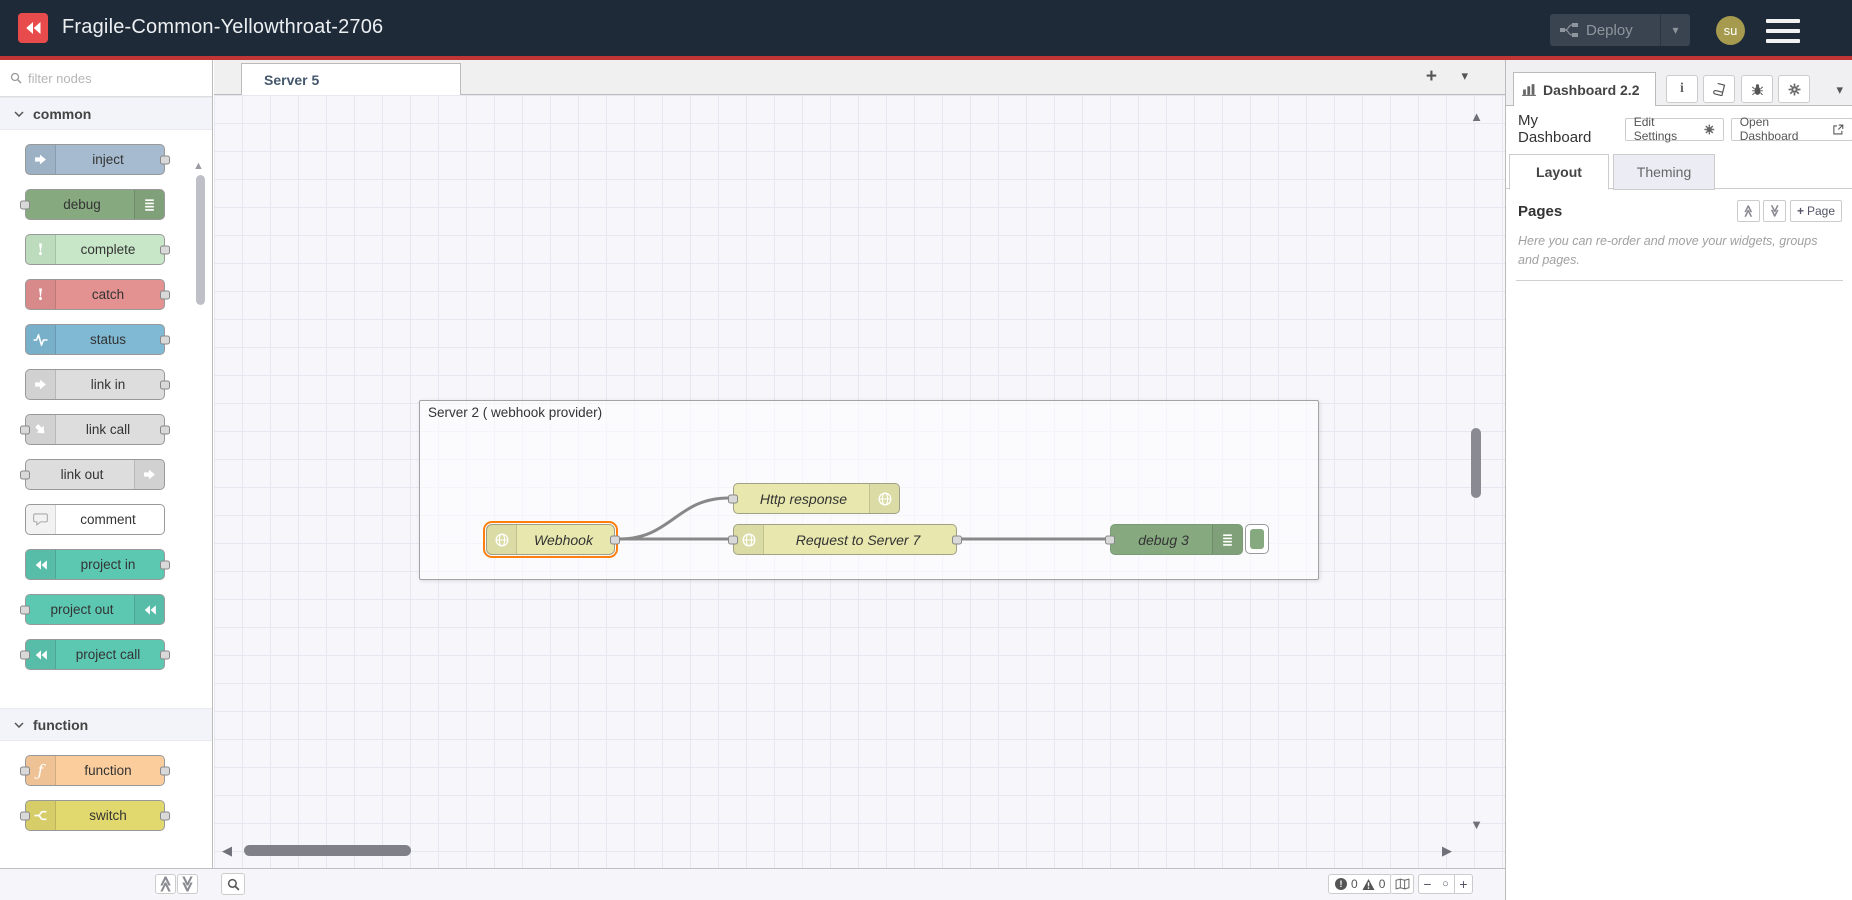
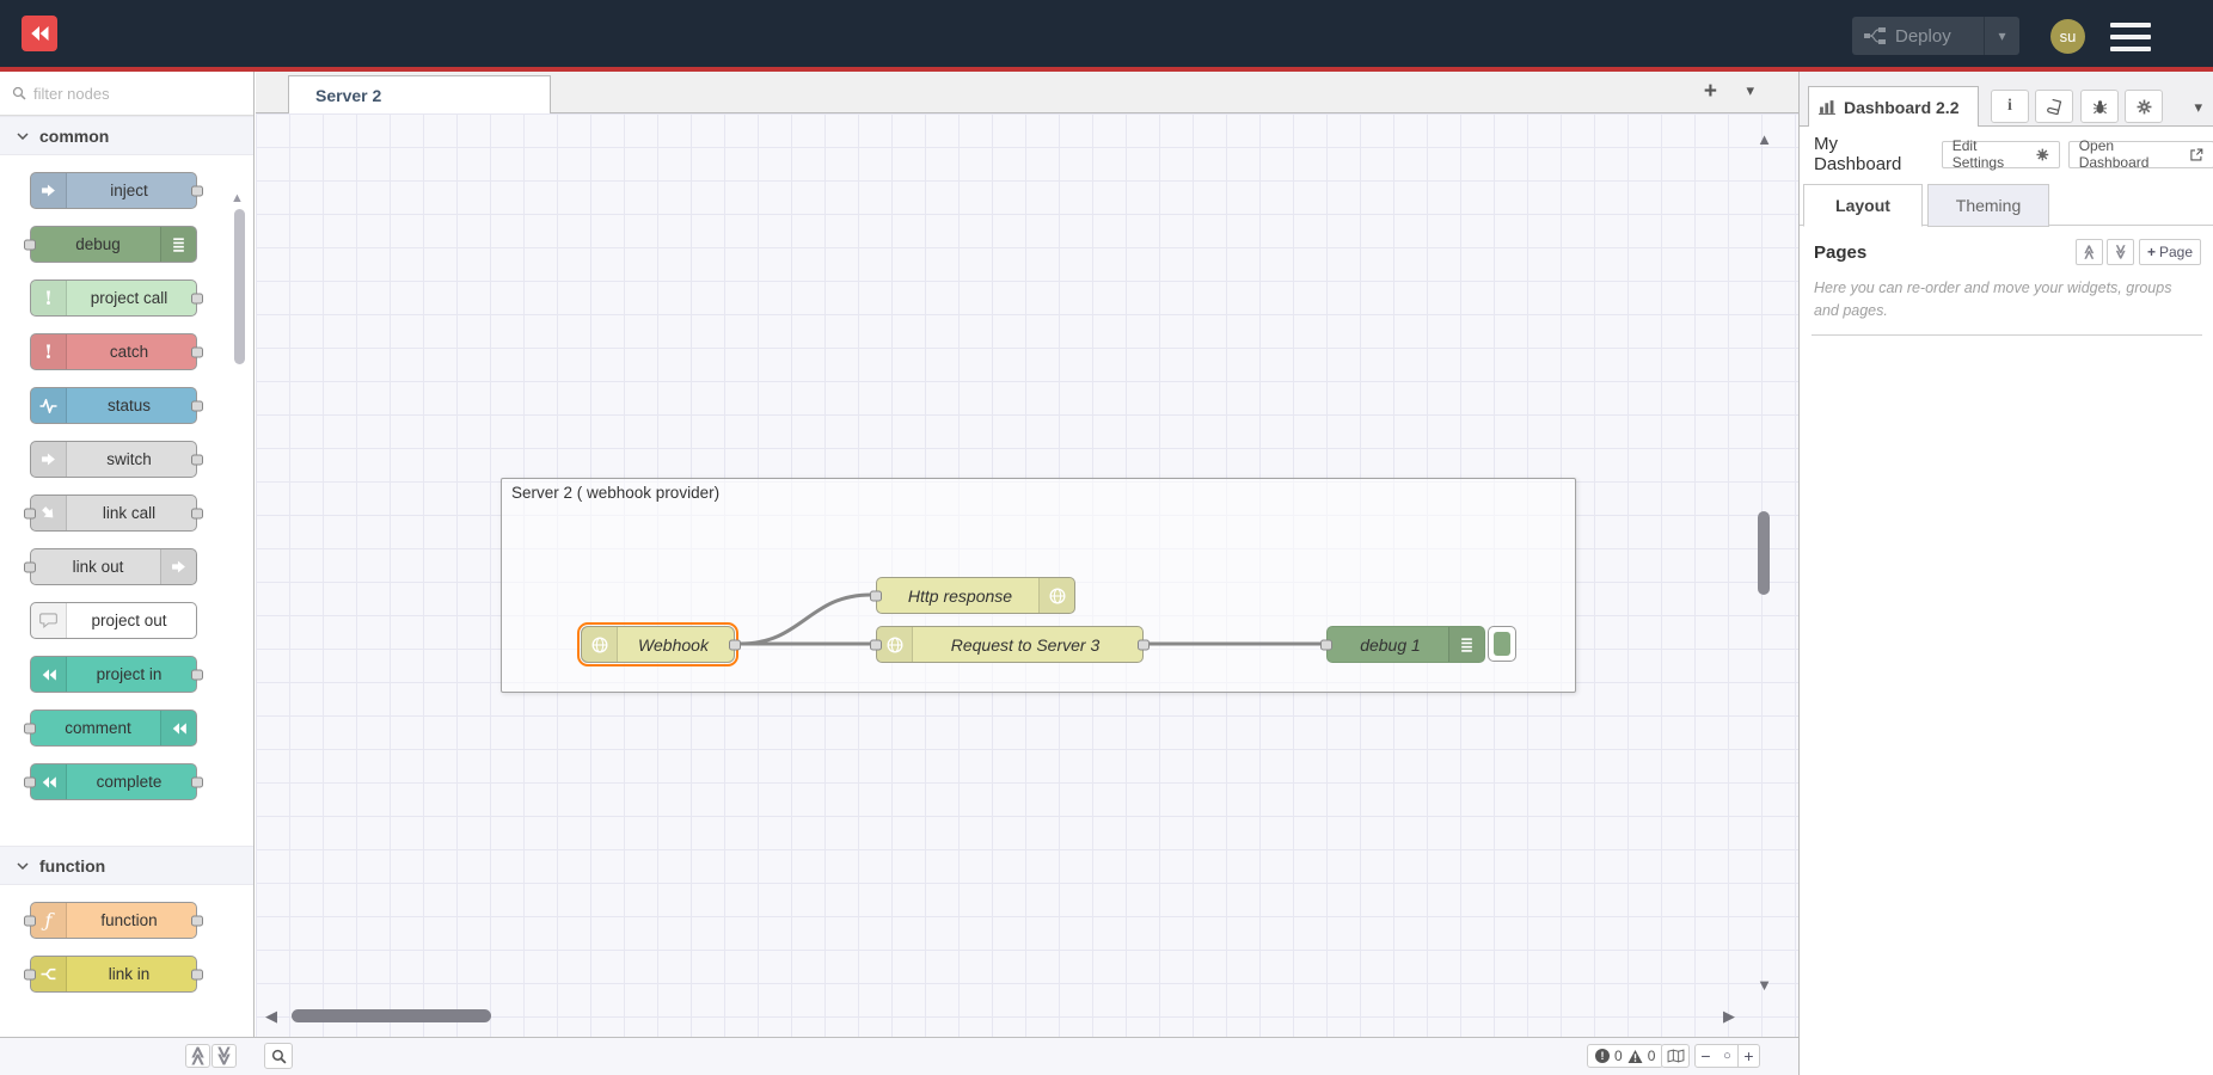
- Fragile-Common-Yellowthroat-2706
  Deploy
  ▾
  su
  filter nodes
  common
  inject
  debug
  !
- complete
+ project call
  !
  catch
  status
- link in
+ switch
  link call
  link out
- comment
+ project out
  project in
- project out
+ comment
- project call
+ complete
  function
  ƒ
  function
- switch
+ link in
  ▲
- Server 5
+ Server 2
  +
  ▾
  Server 2 ( webhook provider)
  Http response
  Webhook
- Request to Server 7
+ Request to Server 3
- debug 3
+ debug 1
  ▲
  ▼
  ◀
  ▶
  !
  0
  0
  −
  ○
  +
  Dashboard 2.2
  i
  ▾
  My Dashboard
  Edit Settings
  Open Dashboard
  Layout
  Theming
  Pages
  +
  Page
  Here you can re-order and move your widgets, groups and pages.
